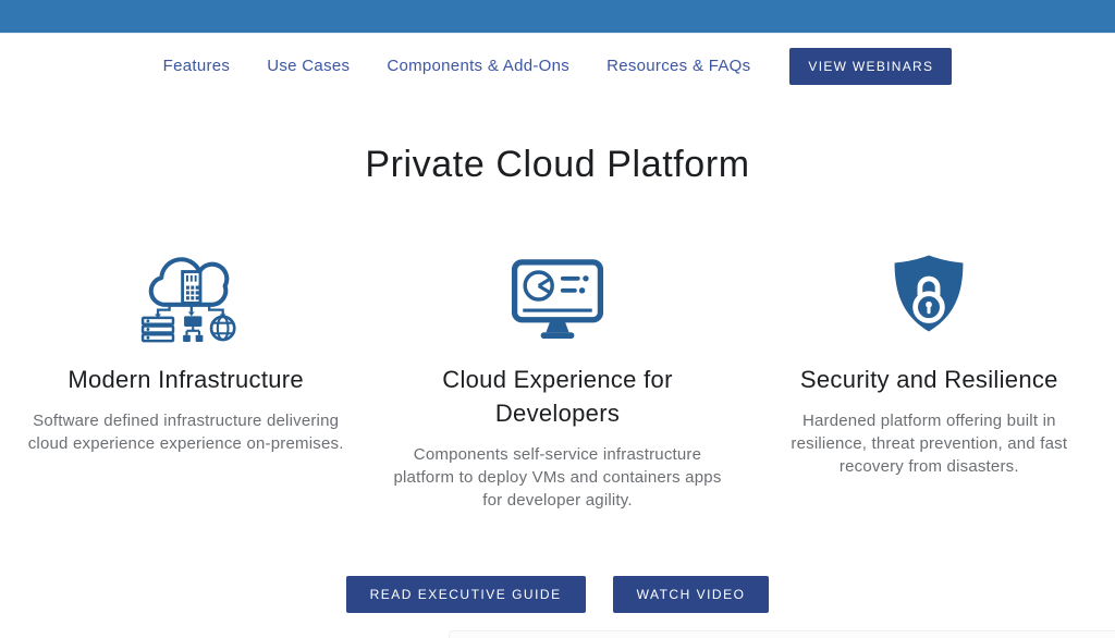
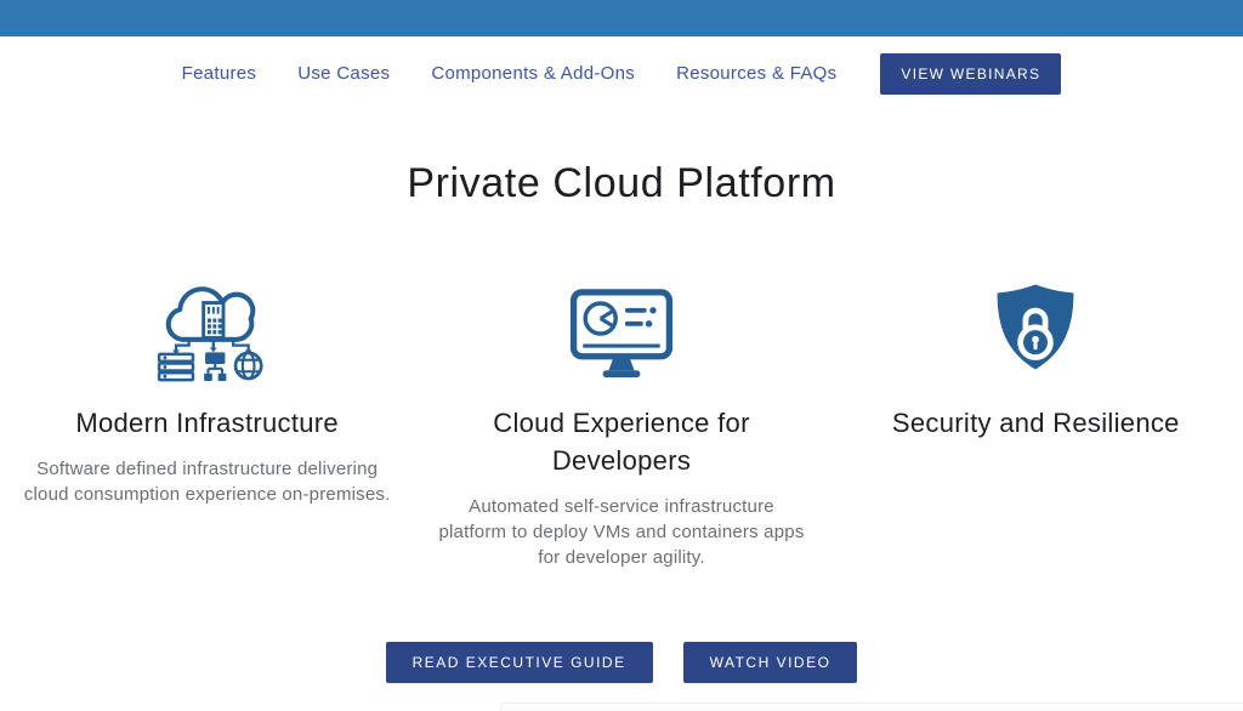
  Features
  Use Cases
  Components & Add-Ons
  Resources & FAQs
  VIEW WEBINARS
  Private Cloud Platform
  Modern Infrastructure
- Software defined infrastructure delivering cloud experience experience on-premises.
+ Software defined infrastructure delivering cloud consumption experience on-premises.
  Cloud Experience for Developers
- Components self-service infrastructure platform to deploy VMs and containers apps for developer agility.
+ Automated self-service infrastructure platform to deploy VMs and containers apps for developer agility.
  Security and Resilience
- Hardened platform offering built in resilience, threat prevention, and fast recovery from disasters.
  READ EXECUTIVE GUIDE
  WATCH VIDEO
